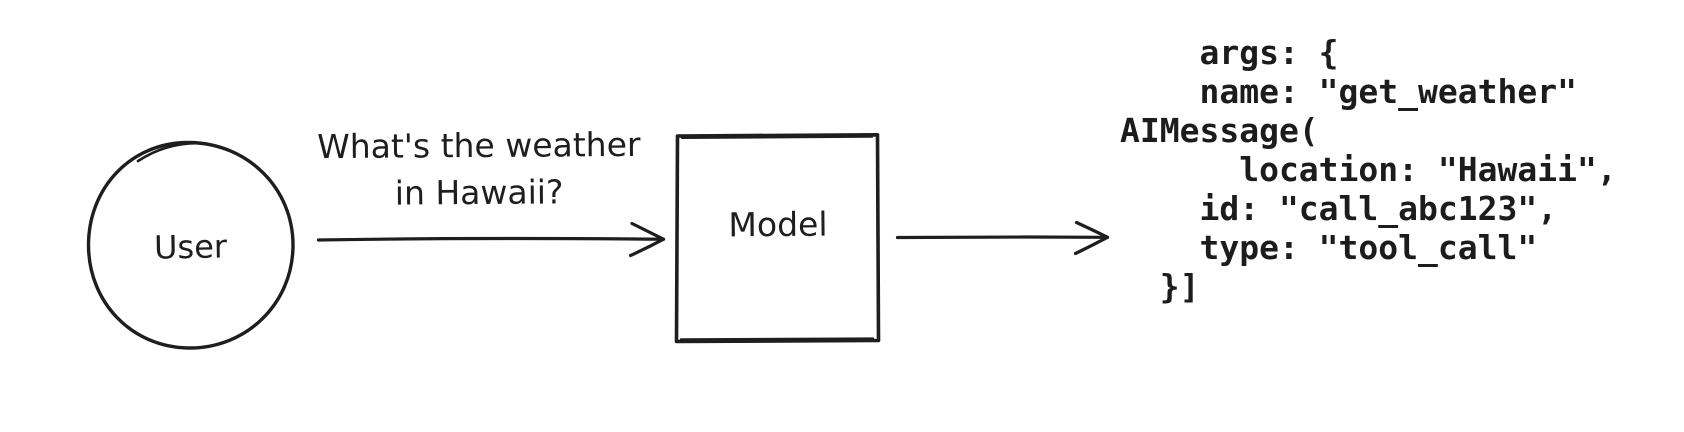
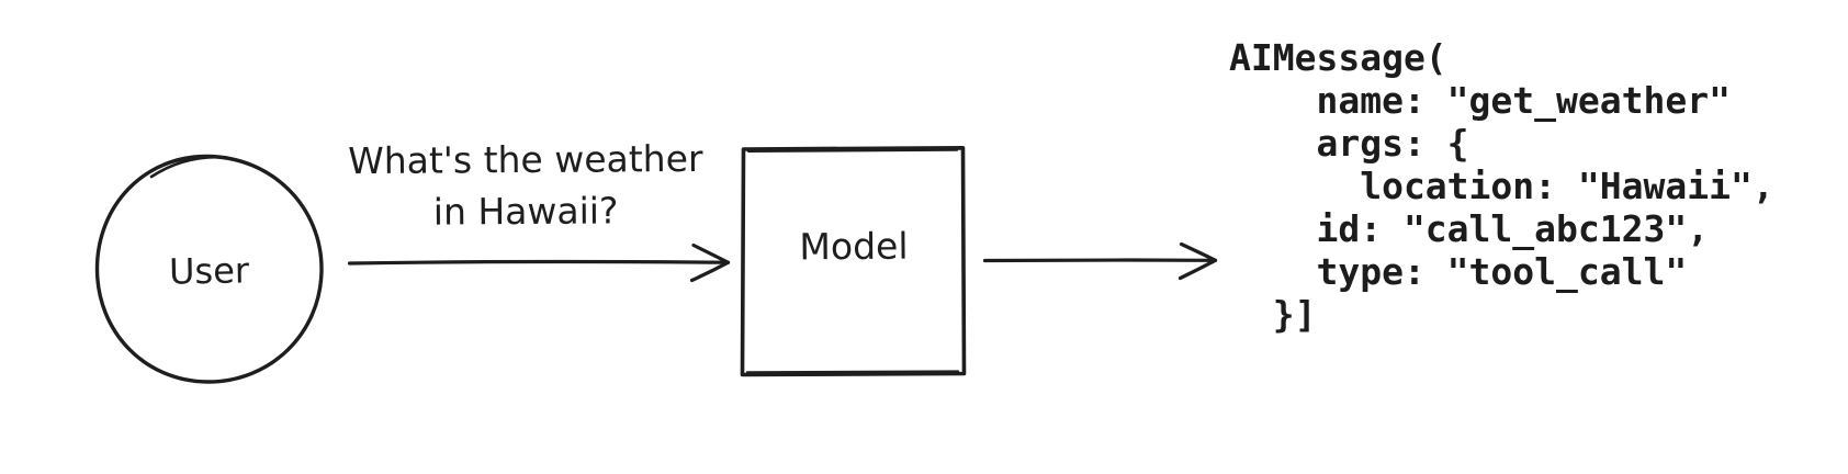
  User
  Model
  What's the weather
  in Hawaii?
- args: {
+ AIMessage(
  name: "get_weather"
- AIMessage(
+ args: {
  location: "Hawaii",
  id: "call_abc123",
  type: "tool_call"
  }]
